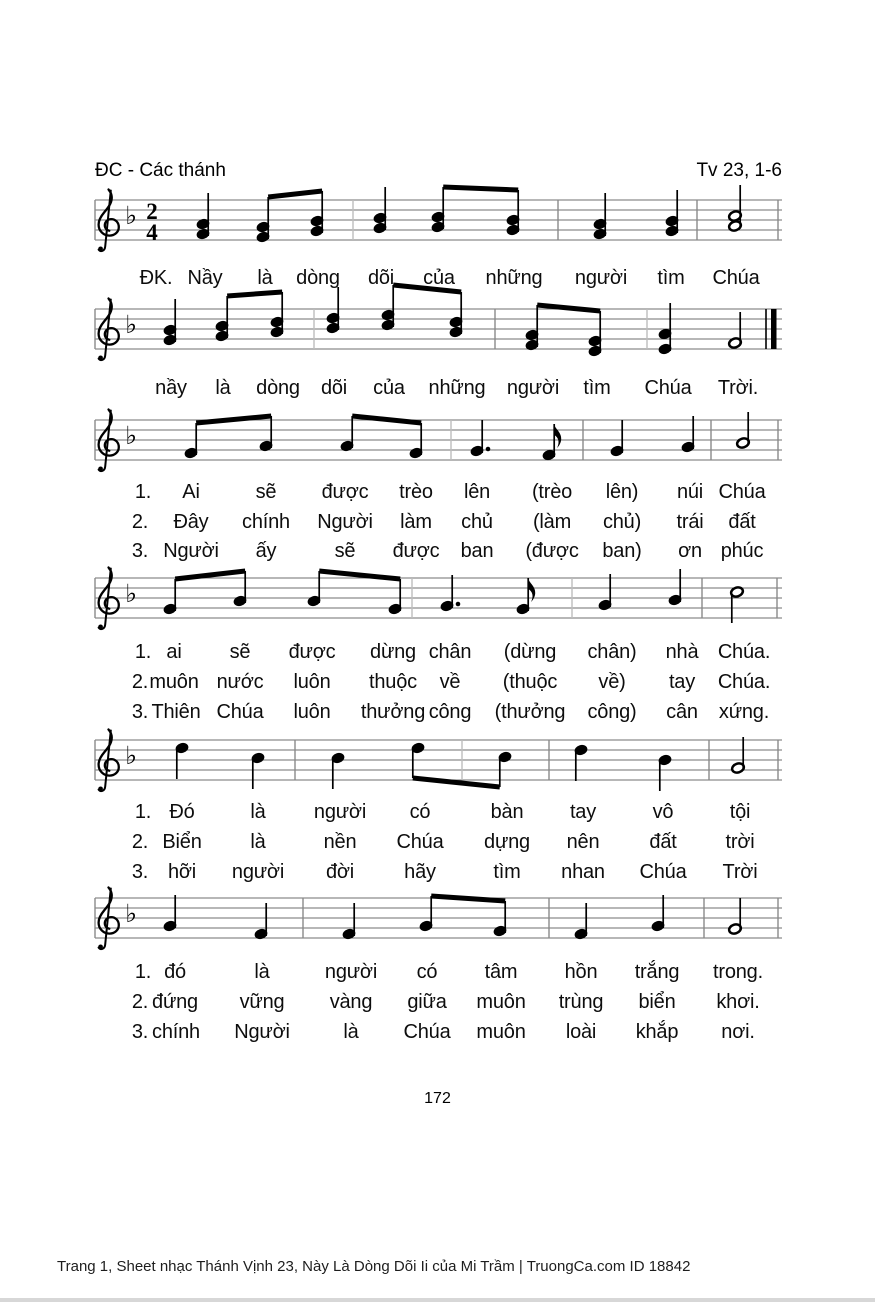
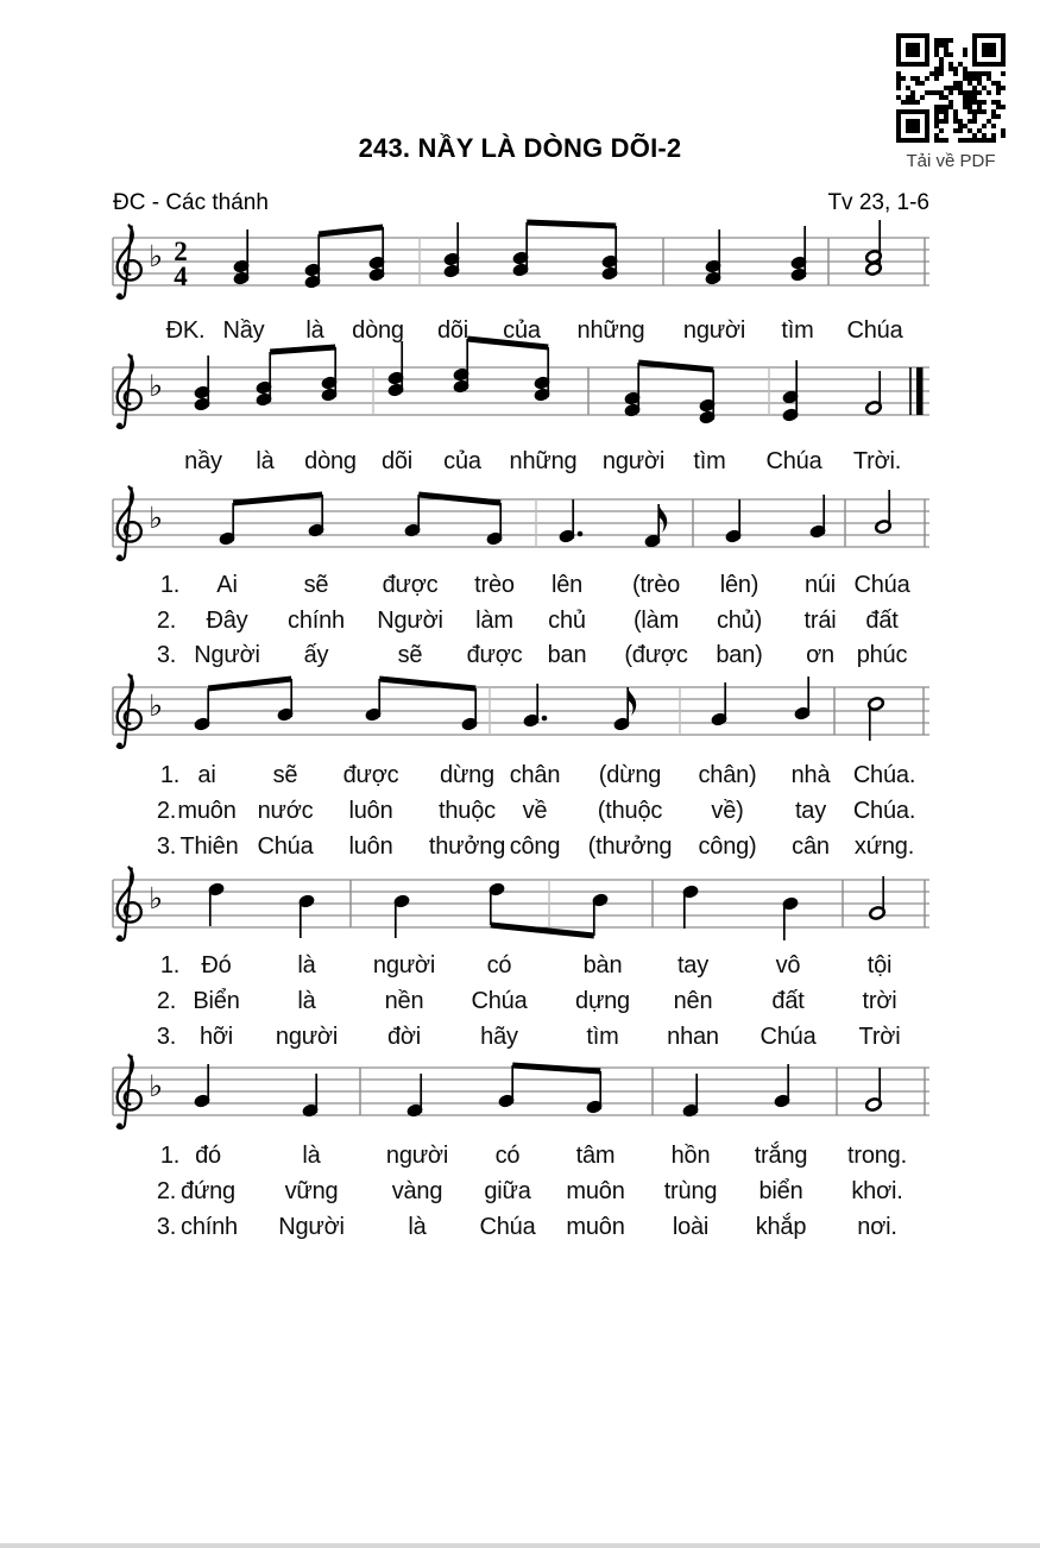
  ♭
  2
  4
  ♭
  ♭
  ♭
  ♭
  ♭
+ 243. NẦY LÀ DÒNG DÕI-2
  ĐC - Các thánh
  Tv 23, 1-6
+ Tải về PDF
  ĐK.
  Nầy
  là
  dòng
  dõi
  của
  những
  người
  tìm
  Chúa
  nầy
  là
  dòng
  dõi
  của
  những
  người
  tìm
  Chúa
  Trời.
  1.
  Ai
  sẽ
  được
  trèo
  lên
  (trèo
  lên)
  núi
  Chúa
  2.
  Đây
  chính
  Người
  làm
  chủ
  (làm
  chủ)
  trái
  đất
  3.
  Người
  ấy
  sẽ
  được
  ban
  (được
  ban)
  ơn
  phúc
  1.
  ai
  sẽ
  được
  dừng
  chân
  (dừng
  chân)
  nhà
  Chúa.
  2.
  muôn
  nước
  luôn
  thuộc
  về
  (thuộc
  về)
  tay
  Chúa.
  3.
  Thiên
  Chúa
  luôn
  thưởng
  công
  (thưởng
  công)
  cân
  xứng.
  1.
  Đó
  là
  người
  có
  bàn
  tay
  vô
  tội
  2.
  Biển
  là
  nền
  Chúa
  dựng
  nên
  đất
  trời
  3.
  hỡi
  người
  đời
  hãy
  tìm
  nhan
  Chúa
  Trời
  1.
  đó
  là
  người
  có
  tâm
  hồn
  trắng
  trong.
  2.
  đứng
  vững
  vàng
  giữa
  muôn
  trùng
  biển
  khơi.
  3.
  chính
  Người
  là
  Chúa
  muôn
  loài
  khắp
  nơi.
- 172
- Trang 1, Sheet nhạc Thánh Vịnh 23, Này Là Dòng Dõi Ii của Mi Trầm | TruongCa.com ID 18842
